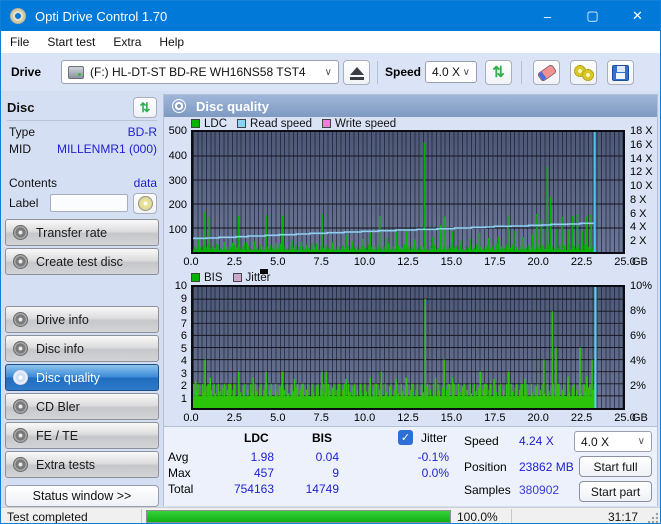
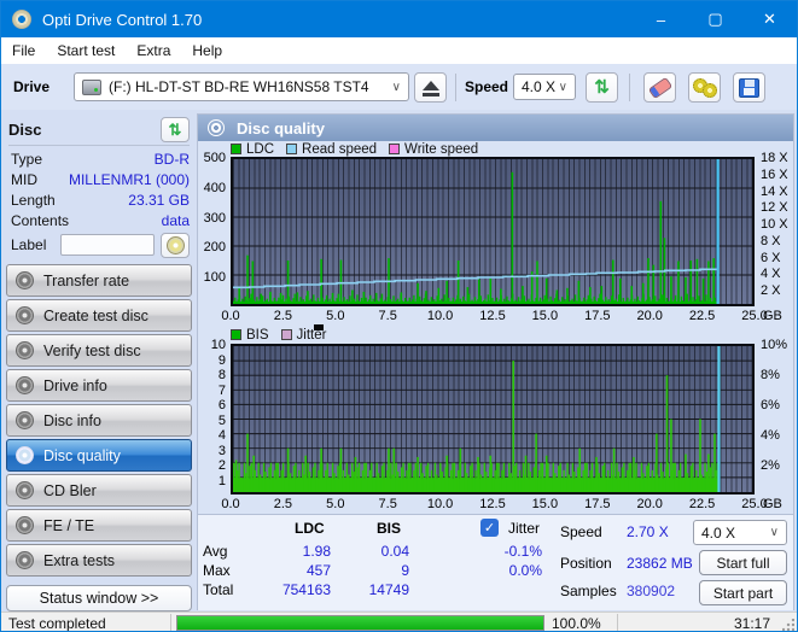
  Opti Drive Control 1.70
  –
  ▢
  ✕
  File
  Start test
  Extra
  Help
  Drive
  (F:) HL-DT-ST BD-RE WH16NS58 TST4
  ∨
  Speed
  4.0 X
  ∨
  ⇅
  Disc
  ⇅
  Type
  BD-R
  MID
  MILLENMR1 (000)
+ Length
+ 23.31 GB
  Contents
  data
  Label
  Transfer rate
  Create test disc
+ Verify test disc
  Drive info
  Disc info
  Disc quality
  CD Bler
  FE / TE
  Extra tests
  Status window >>
  Disc quality
  LDC
  Read speed
  Write speed
  100
  200
  300
  400
  500
  2 X
  4 X
  6 X
  8 X
  10 X
  12 X
  14 X
  16 X
  18 X
  0.0
  2.5
  5.0
  7.5
  10.0
  12.5
  15.0
  17.5
  20.0
  22.5
  25.0
  GB
  BIS
  Jitter
  1
  2
  3
  4
  5
  6
  7
  8
  9
  10
  2%
  4%
  6%
  8%
  10%
  0.0
  2.5
  5.0
  7.5
  10.0
  12.5
  15.0
  17.5
  20.0
  22.5
  25.0
  GB
  LDC
  BIS
  ✓
  Jitter
  Avg
  1.98
  0.04
  -0.1%
  Max
  457
  9
  0.0%
  Total
  754163
  14749
  Speed
- 4.24 X
+ 2.70 X
  Position
  23862 MB
  Samples
  380902
  4.0 X
  ∨
  Start full
  Start part
  Test completed
  100.0%
  31:17
